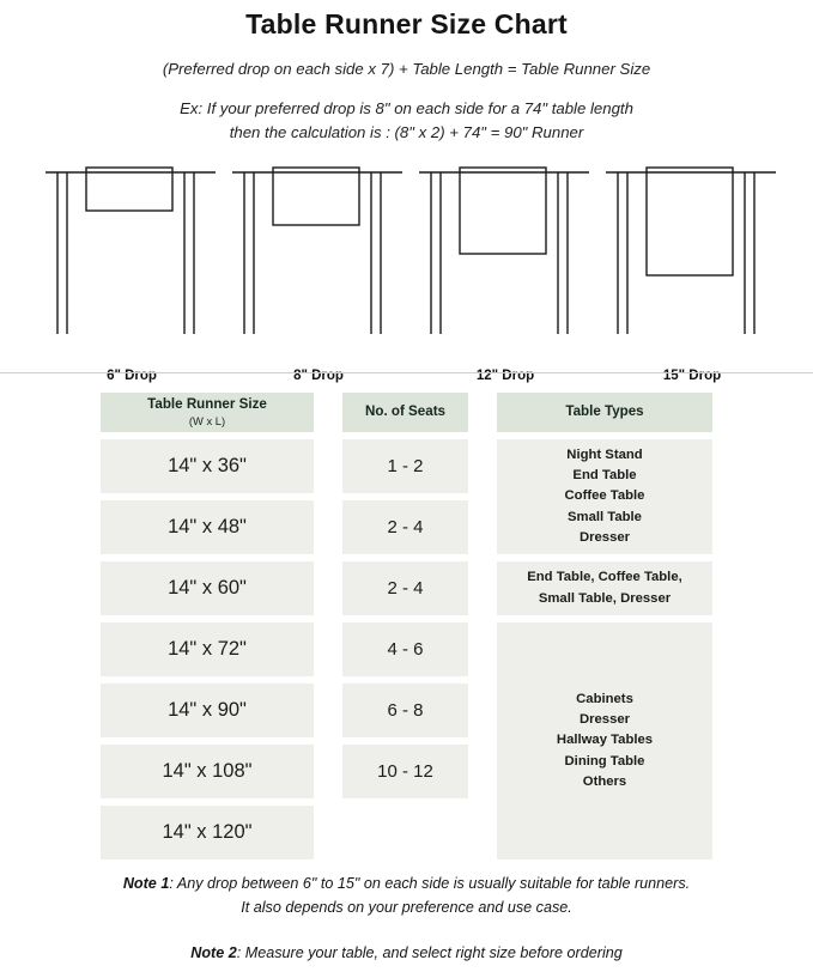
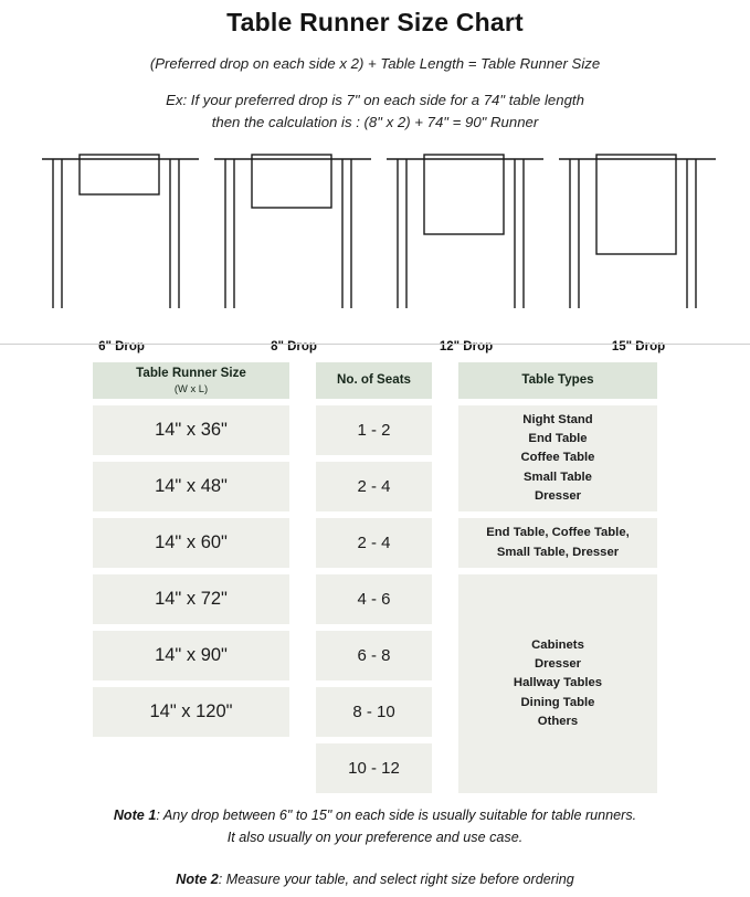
  Table Runner Size Chart
- (Preferred drop on each side x 7) + Table Length = Table Runner Size
+ (Preferred drop on each side x 2) + Table Length = Table Runner Size
- Ex: If your preferred drop is 8" on each side for a 74" table length
+ Ex: If your preferred drop is 7" on each side for a 74" table length
  then the calculation is : (8" x 2) + 74" = 90" Runner
  6" Drop
  8" Drop
  12" Drop
  15" Drop
  Table Runner Size
  (W x L)
  14" x 36"
  14" x 48"
  14" x 60"
  14" x 72"
  14" x 90"
- 14" x 108"
  14" x 120"
  No. of Seats
  1 - 2
  2 - 4
  2 - 4
  4 - 6
  6 - 8
+ 8 - 10
  10 - 12
  Table Types
  Night Stand
  End Table
  Coffee Table
  Small Table
  Dresser
  End Table, Coffee Table,
  Small Table, Dresser
  Cabinets
  Dresser
  Hallway Tables
  Dining Table
  Others
  Note 1: Any drop between 6" to 15" on each side is usually suitable for table runners.
- It also depends on your preference and use case.
+ It also usually on your preference and use case.
  Note 2: Measure your table, and select right size before ordering
